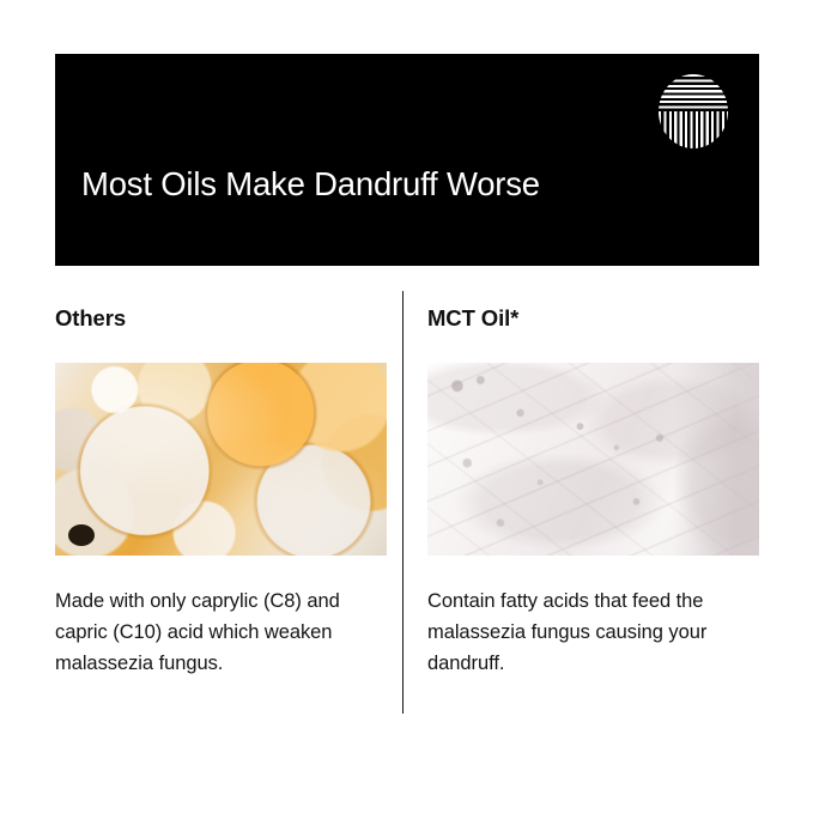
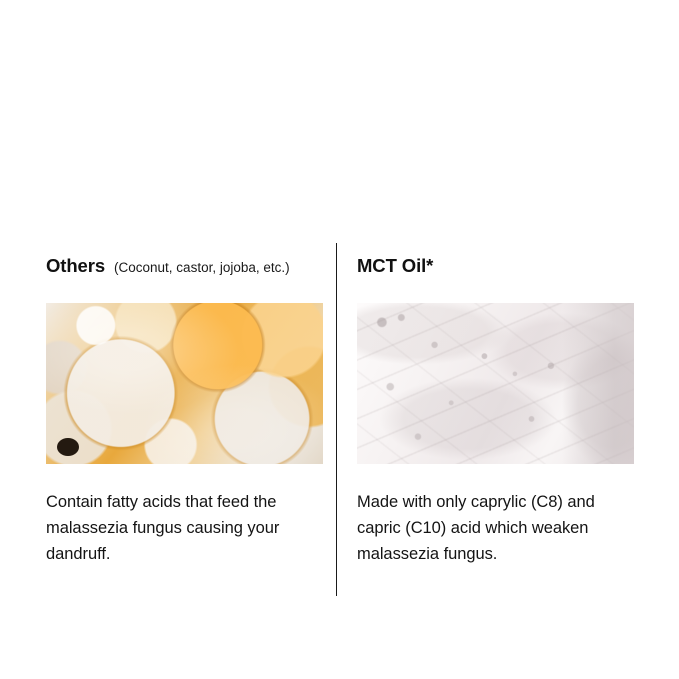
- Most Oils Make Dandruff Worse
  Others
+ (Coconut, castor, jojoba, etc.)
- Made with only caprylic (C8) and capric (C10) acid which weaken malassezia fungus.
+ Contain fatty acids that feed the malassezia fungus causing your dandruff.
  MCT Oil*
- Contain fatty acids that feed the malassezia fungus causing your dandruff.
+ Made with only caprylic (C8) and capric (C10) acid which weaken malassezia fungus.
